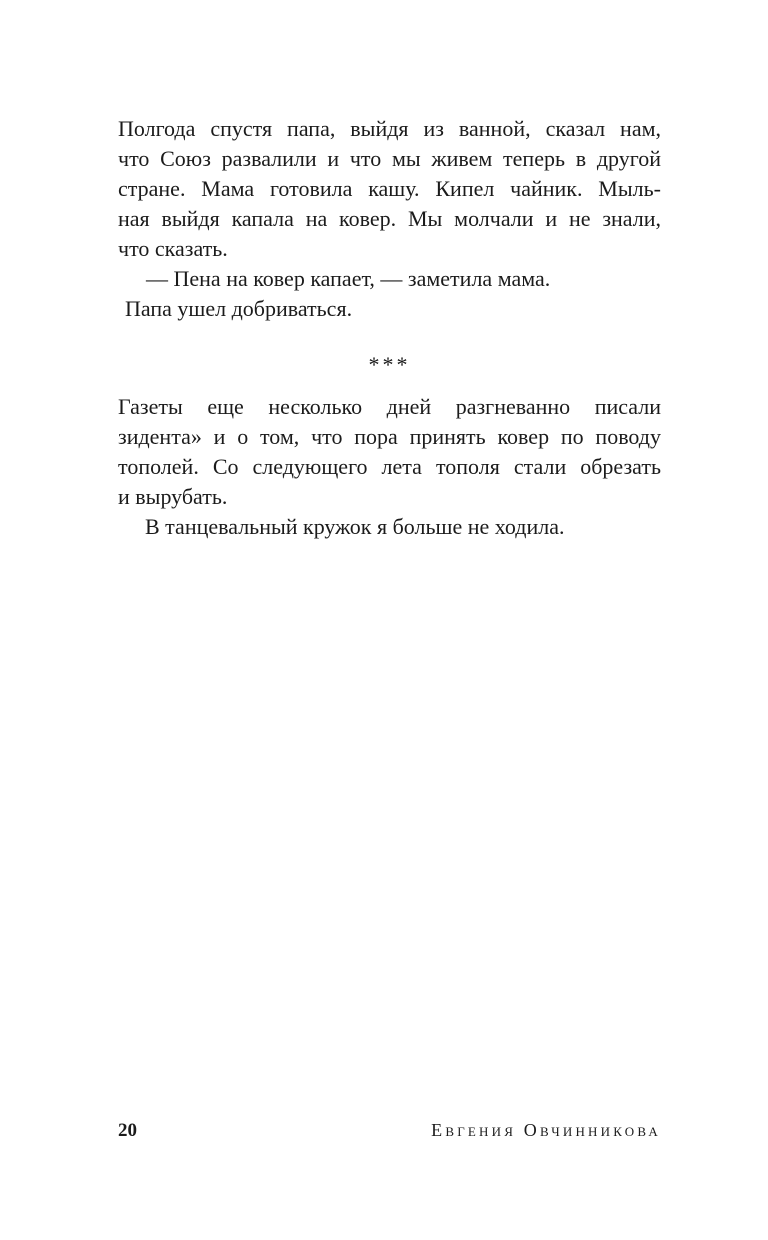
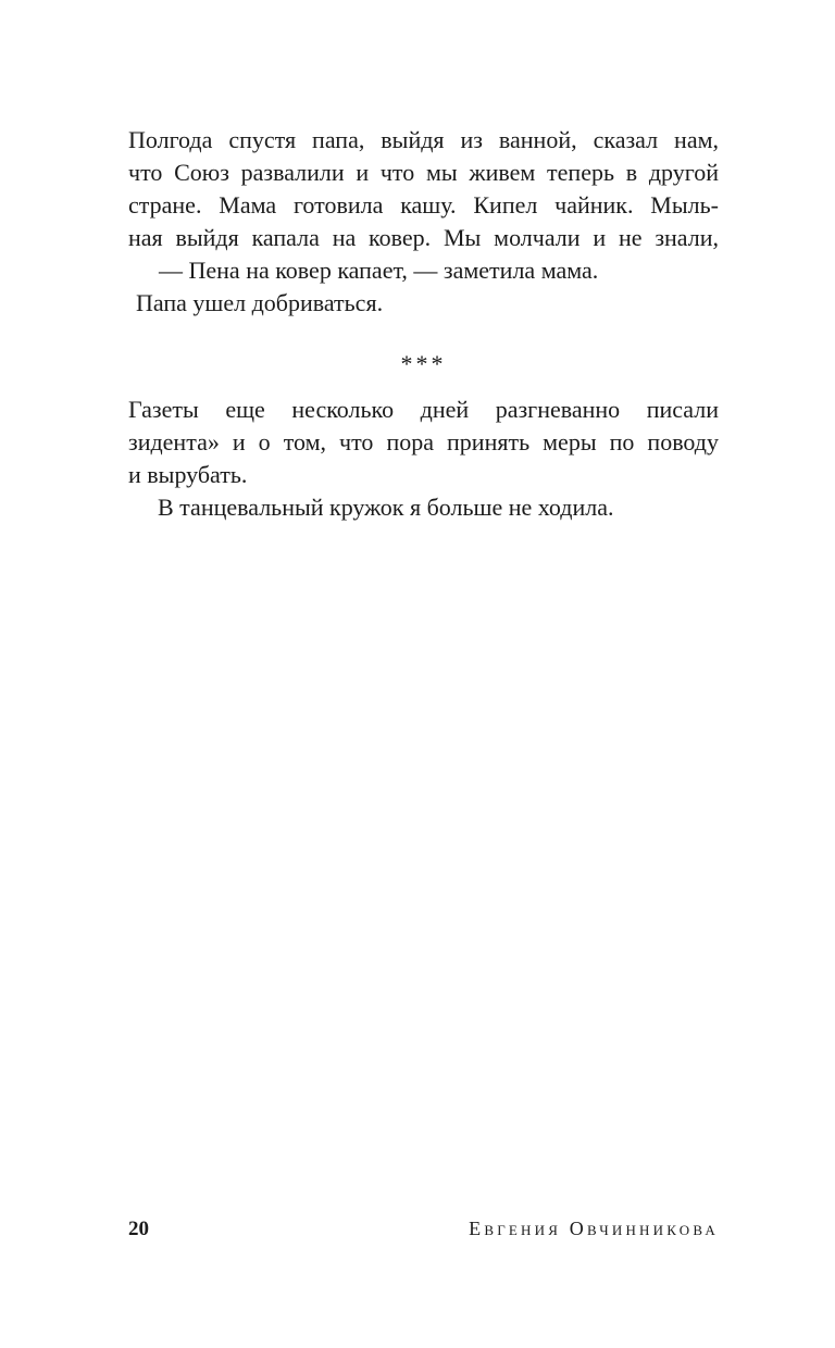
  Полгода спустя папа, выйдя из ванной, сказал нам,
  что Союз развалили и что мы живем теперь в другой
  стране. Мама готовила кашу. Кипел чайник. Мыль-
  ная выйдя капала на ковер. Мы молчали и не знали,
- что сказать.
  — Пена на ковер капает, — заметила мама.
  Папа ушел добриваться.
  ***
  Газеты еще несколько дней разгневанно писали
- зидента» и о том, что пора принять ковер по поводу
+ зидента» и о том, что пора принять меры по поводу
- тополей. Со следующего лета тополя стали обрезать
  и вырубать.
  В танцевальный кружок я больше не ходила.
  20
  Евгения Овчинникова
